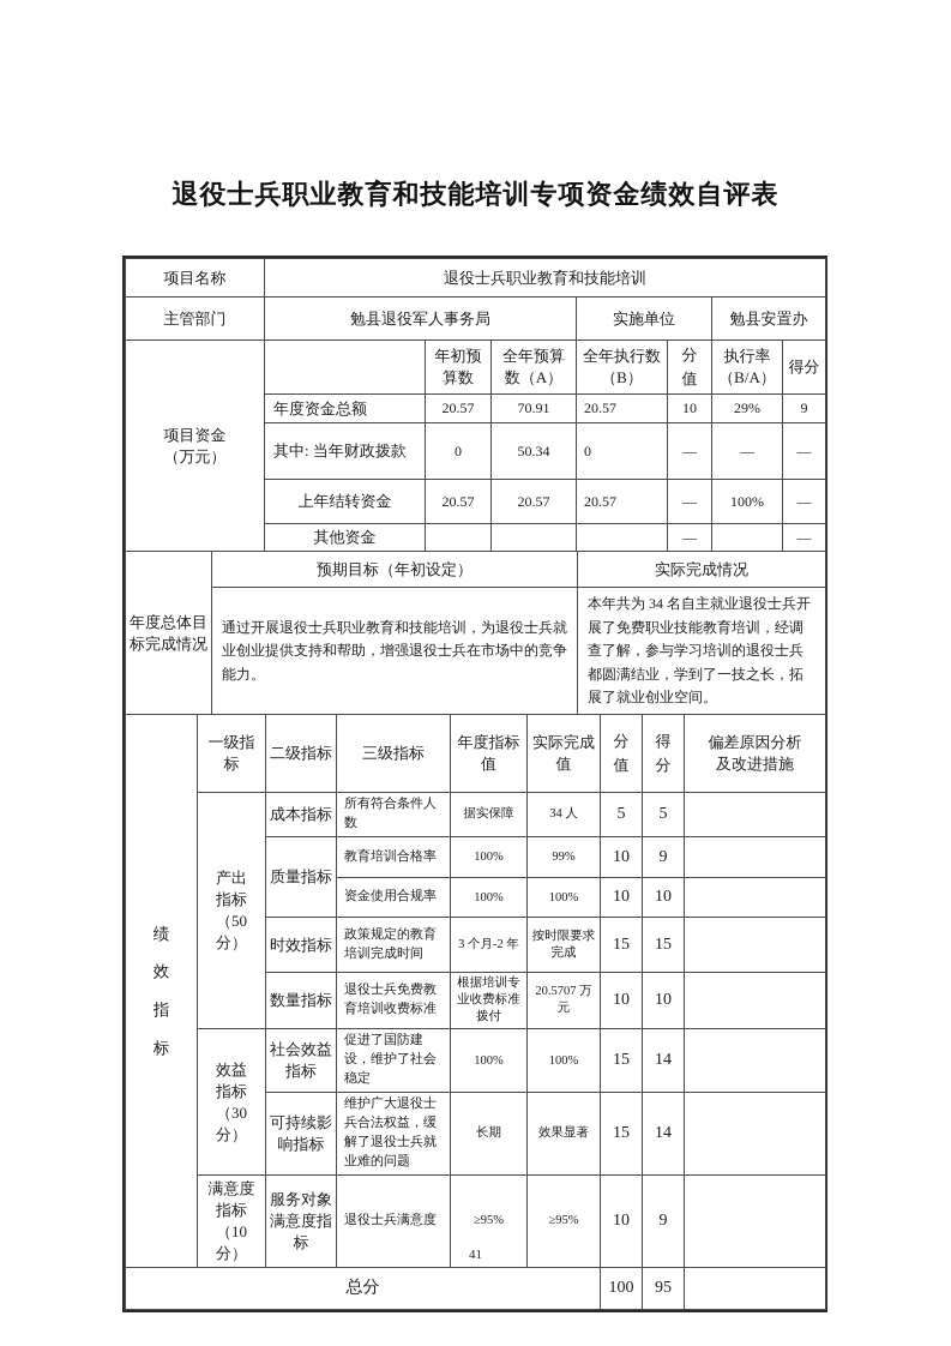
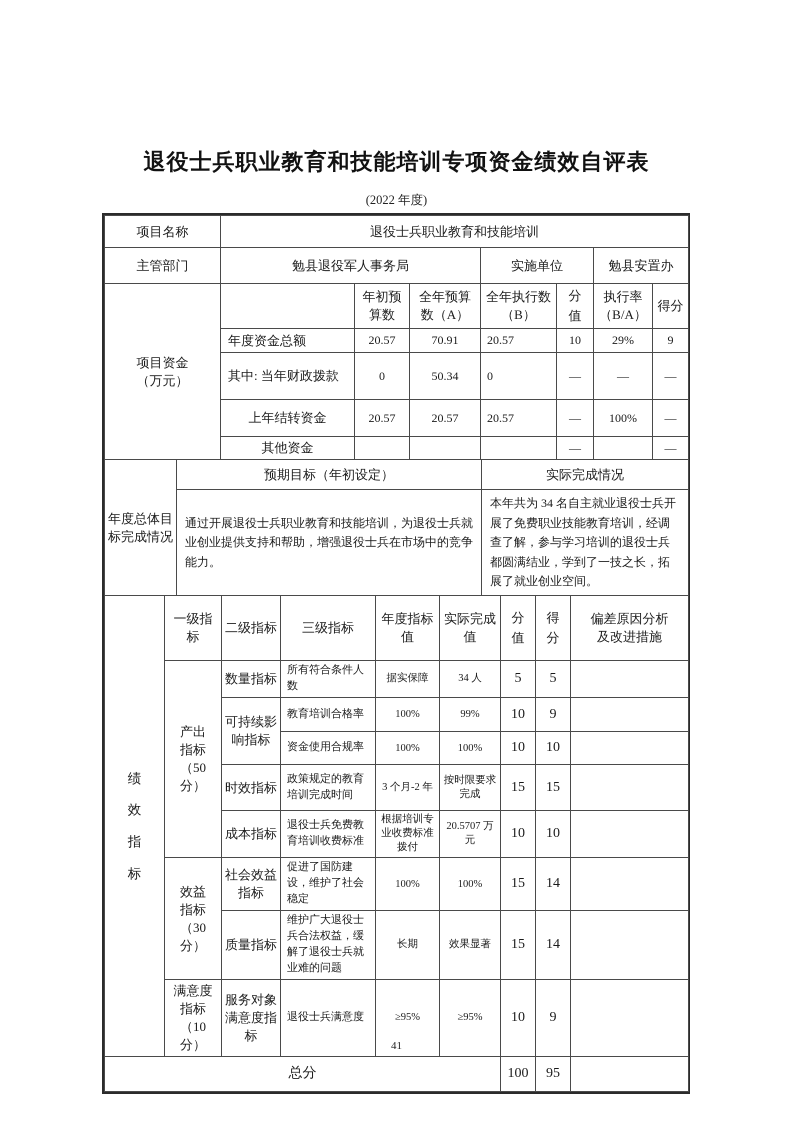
  退役士兵职业教育和技能培训专项资金绩效自评表
+ (2022 年度)
  项目名称	退役士兵职业教育和技能培训
  主管部门	勉县退役军人事务局	实施单位	勉县安置办
  项目资金 （万元）		年初预算数	全年预算数（A）	全年执行数（B）	分值	执行率（B/A）	得分
  年度资金总额	20.57	70.91	20.57	10	29%	9
  其中: 当年财政拨款	0	50.34	0	—	—	—
  上年结转资金	20.57	20.57	20.57	—	100%	—
  其他资金				—		—
  年度总体目标完成情况	预期目标（年初设定）	实际完成情况
  通过开展退役士兵职业教育和技能培训，为退役士兵就业创业提供支持和帮助，增强退役士兵在市场中的竞争能力。	本年共为 34 名自主就业退役士兵开展了免费职业技能教育培训，经调查了解，参与学习培训的退役士兵都圆满结业，学到了一技之长，拓展了就业创业空间。
  绩效指标	一级指标	二级指标	三级指标	年度指标值	实际完成值	分值	得分	偏差原因分析及改进措施
- 产出 指标 （50 分）	成本指标	所有符合条件人数	据实保障	34 人	5	5
+ 产出 指标 （50 分）	数量指标	所有符合条件人数	据实保障	34 人	5	5
- 质量指标	教育培训合格率	100%	99%	10	9
+ 可持续影响指标	教育培训合格率	100%	99%	10	9
  资金使用合规率	100%	100%	10	10
  时效指标	政策规定的教育培训完成时间	3 个月-2 年	按时限要求完成	15	15
- 数量指标	退役士兵免费教育培训收费标准	根据培训专业收费标准拨付	20.5707 万元	10	10
+ 成本指标	退役士兵免费教育培训收费标准	根据培训专业收费标准拨付	20.5707 万元	10	10
  效益 指标 （30 分）	社会效益指标	促进了国防建设，维护了社会稳定	100%	100%	15	14
- 可持续影响指标	维护广大退役士兵合法权益，缓解了退役士兵就业难的问题	长期	效果显著	15	14
+ 质量指标	维护广大退役士兵合法权益，缓解了退役士兵就业难的问题	长期	效果显著	15	14
  满意度 指标 （10 分）	服务对象满意度指标	退役士兵满意度	≥95%	≥95%	10	9
  总分	100	95
  41
